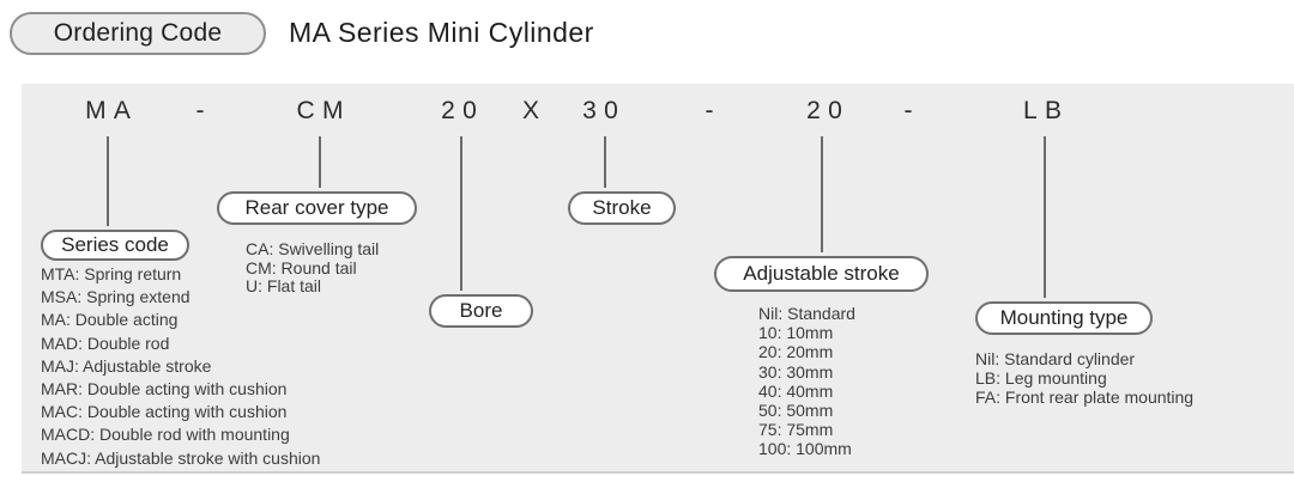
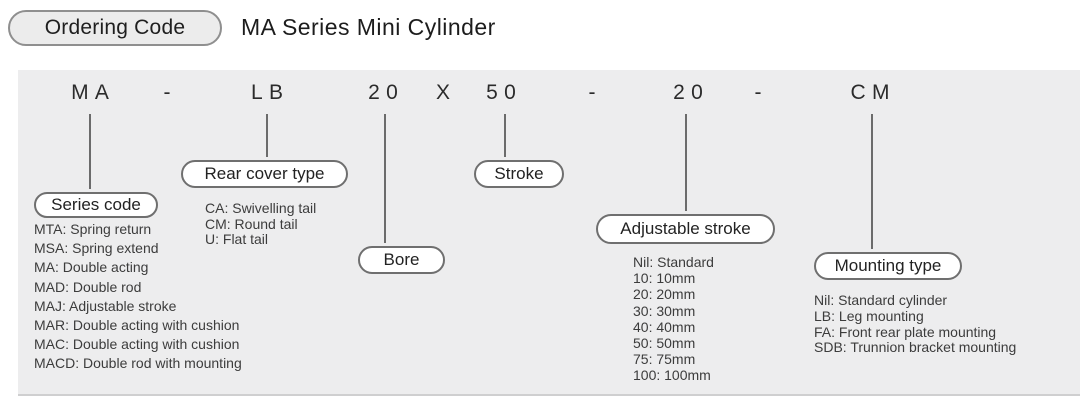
  Ordering Code
  MA Series Mini Cylinder
  MA
  -
- CM
+ LB
  20
  X
- 30
+ 50
  -
  20
  -
- LB
+ CM
  Series code
  Rear cover type
  Bore
  Stroke
  Adjustable stroke
  Mounting type
  MTA: Spring return
  MSA: Spring extend
  MA: Double acting
  MAD: Double rod
  MAJ: Adjustable stroke
  MAR: Double acting with cushion
  MAC: Double acting with cushion
  MACD: Double rod with mounting
- MACJ: Adjustable stroke with cushion
  CA: Swivelling tail
  CM: Round tail
  U: Flat tail
  Nil: Standard
  10: 10mm
  20: 20mm
  30: 30mm
  40: 40mm
  50: 50mm
  75: 75mm
  100: 100mm
  Nil: Standard cylinder
  LB: Leg mounting
  FA: Front rear plate mounting
+ SDB: Trunnion bracket mounting
